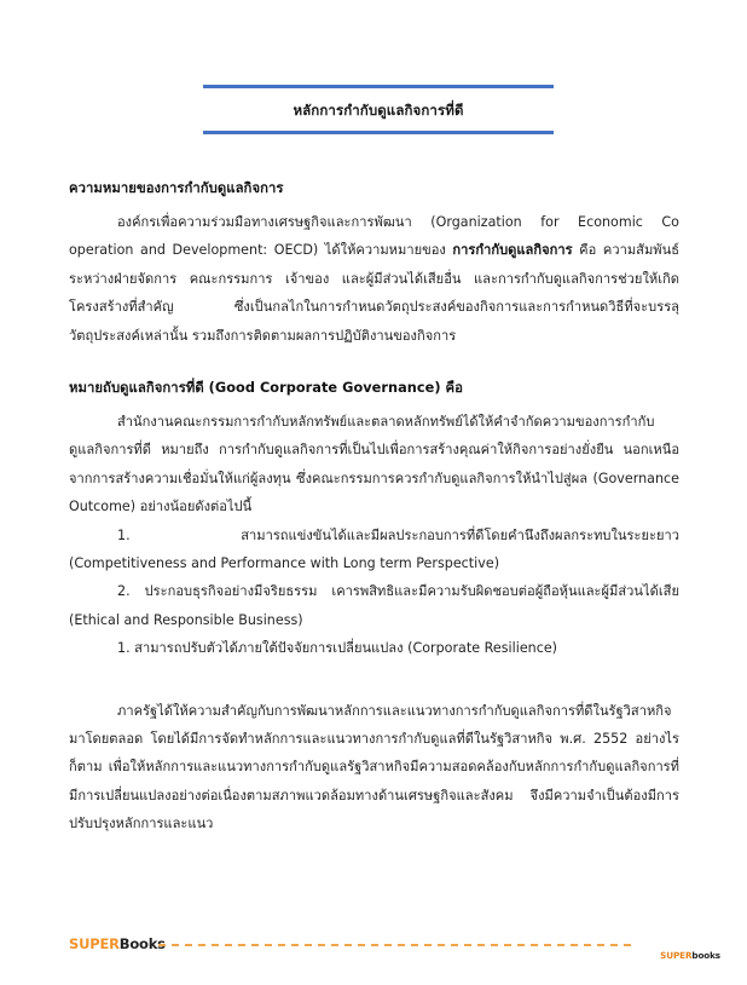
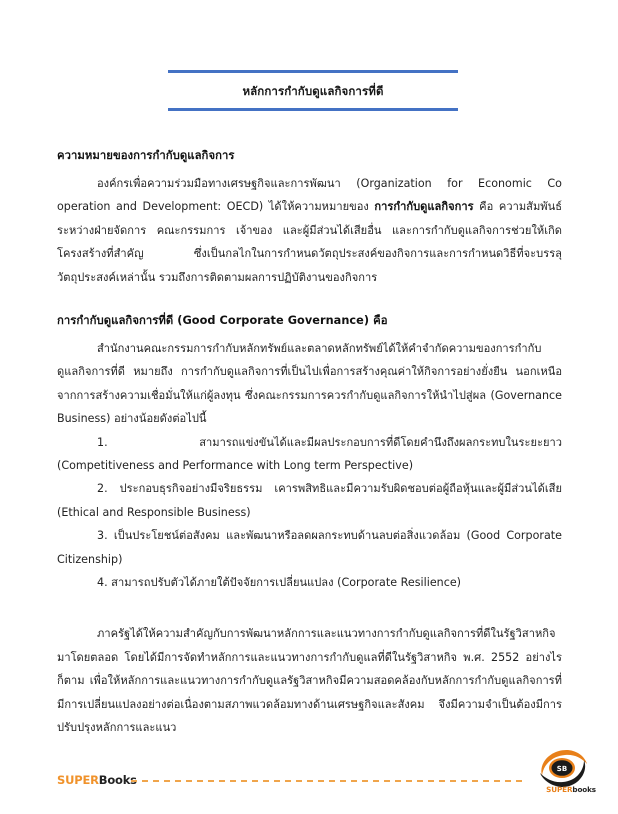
  หลักการกำกับดูแลกิจการที่ดี
  ความหมายของการกำกับดูแลกิจการ
  องค์กรเพื่อความร่วมมือทางเศรษฐกิจและการพัฒนา (Organization for Economic Co operation and Development: OECD) ได้ให้ความหมายของ การกำกับดูแลกิจการ คือ ความสัมพันธ์ระหว่างฝ่ายจัดการ คณะกรรมการ เจ้าของ และผู้มีส่วนได้เสียอื่น และการกำกับดูแลกิจการช่วยให้เกิดโครงสร้างที่สำคัญ ซึ่งเป็นกลไกในการกำหนดวัตถุประสงค์ของกิจการและการกำหนดวิธีที่จะบรรลุวัตถุประสงค์เหล่านั้น รวมถึงการติดตามผลการปฏิบัติงานของกิจการ
- หมายถับดูแลกิจการที่ดี (Good Corporate Governance) คือ
+ การกำกับดูแลกิจการที่ดี (Good Corporate Governance) คือ
- สำนักงานคณะกรรมการกำกับหลักทรัพย์และตลาดหลักทรัพย์ได้ให้คำจำกัดความของการกำกับดูแลกิจการที่ดี หมายถึง การกำกับดูแลกิจการที่เป็นไปเพื่อการสร้างคุณค่าให้กิจการอย่างยั่งยืน นอกเหนือจากการสร้างความเชื่อมั่นให้แก่ผู้ลงทุน ซึ่งคณะกรรมการควรกำกับดูแลกิจการให้นำไปสู่ผล (Governance Outcome) อย่างน้อยดังต่อไปนี้
+ สำนักงานคณะกรรมการกำกับหลักทรัพย์และตลาดหลักทรัพย์ได้ให้คำจำกัดความของการกำกับดูแลกิจการที่ดี หมายถึง การกำกับดูแลกิจการที่เป็นไปเพื่อการสร้างคุณค่าให้กิจการอย่างยั่งยืน นอกเหนือจากการสร้างความเชื่อมั่นให้แก่ผู้ลงทุน ซึ่งคณะกรรมการควรกำกับดูแลกิจการให้นำไปสู่ผล (Governance Business) อย่างน้อยดังต่อไปนี้
  1. สามารถแข่งขันได้และมีผลประกอบการที่ดีโดยคำนึงถึงผลกระทบในระยะยาว (Competitiveness and Performance with Long term Perspective)
  2. ประกอบธุรกิจอย่างมีจริยธรรม เคารพสิทธิและมีความรับผิดชอบต่อผู้ถือหุ้นและผู้มีส่วนได้เสีย (Ethical and Responsible Business)
+ 3. เป็นประโยชน์ต่อสังคม และพัฒนาหรือลดผลกระทบด้านลบต่อสิ่งแวดล้อม (Good Corporate Citizenship)
- 1. สามารถปรับตัวได้ภายใต้ปัจจัยการเปลี่ยนแปลง (Corporate Resilience)
+ 4. สามารถปรับตัวได้ภายใต้ปัจจัยการเปลี่ยนแปลง (Corporate Resilience)
  ภาครัฐได้ให้ความสำคัญกับการพัฒนาหลักการและแนวทางการกำกับดูแลกิจการที่ดีในรัฐวิสาหกิจมาโดยตลอด โดยได้มีการจัดทำหลักการและแนวทางการกำกับดูแลที่ดีในรัฐวิสาหกิจ พ.ศ. 2552 อย่างไรก็ตาม เพื่อให้หลักการและแนวทางการกำกับดูแลรัฐวิสาหกิจมีความสอดคล้องกับหลักการกำกับดูแลกิจการที่มีการเปลี่ยนแปลงอย่างต่อเนื่องตามสภาพแวดล้อมทางด้านเศรษฐกิจและสังคม จึงมีความจำเป็นต้องมีการปรับปรุงหลักการและแนว
  SUPERBook
+ SB
  SUPERbooks
